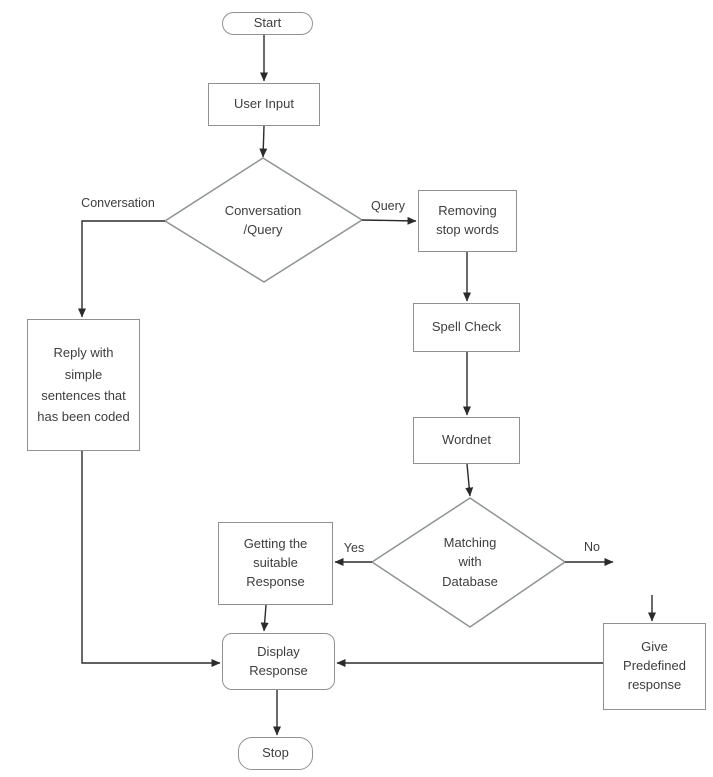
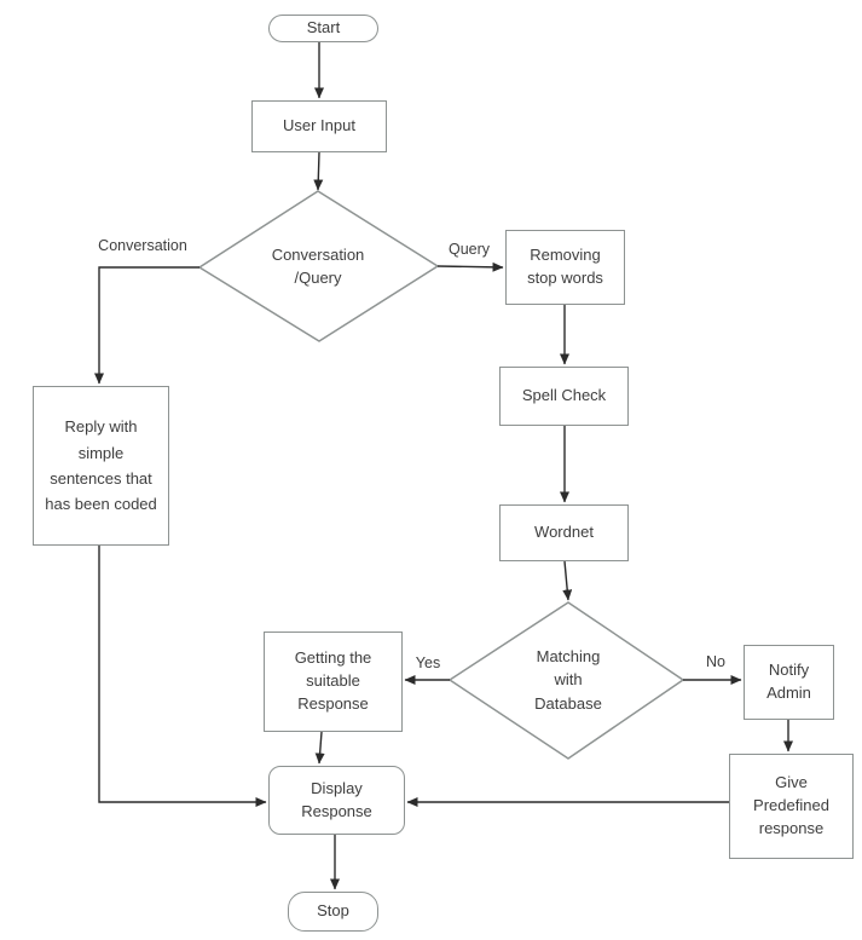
  Start
  User Input
  Conversation
  /Query
  Reply with
  simple
  sentences that
  has been coded
  Removing
  stop words
  Spell Check
  Wordnet
  Matching
  with
  Database
  Getting the
  suitable
  Response
+ Notify
+ Admin
  Give
  Predefined
  response
  Display
  Response
  Stop
  Conversation
  Query
  Yes
  No
